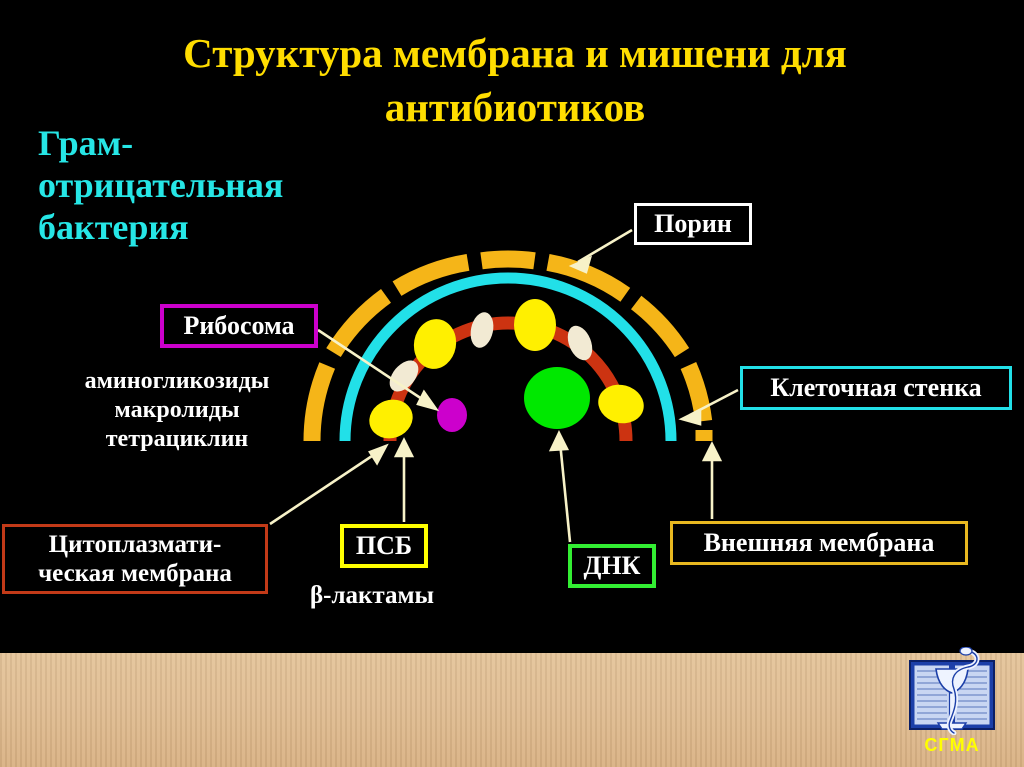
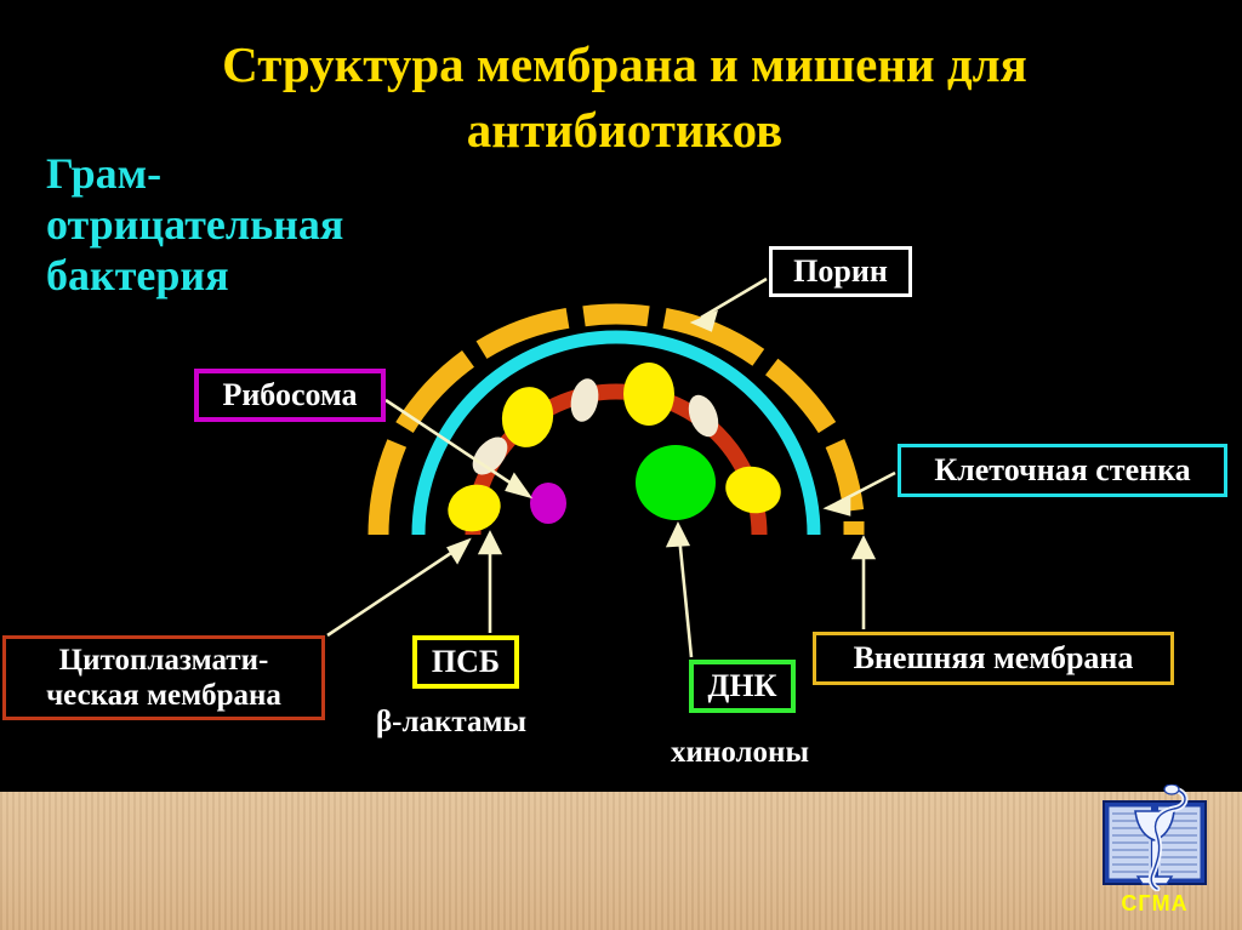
  Структура мембрана и мишени для антибиотиков
  Грам-отрицательная бактерия
- аминогликозиды макролиды тетрациклин
  β-лактамы
+ хинолоны
  Порин
  Рибосома
  Клеточная стенка
  Цитоплазмати-
  ческая мембрана
  ПСБ
  ДНК
  Внешняя мембрана
  СГМА
